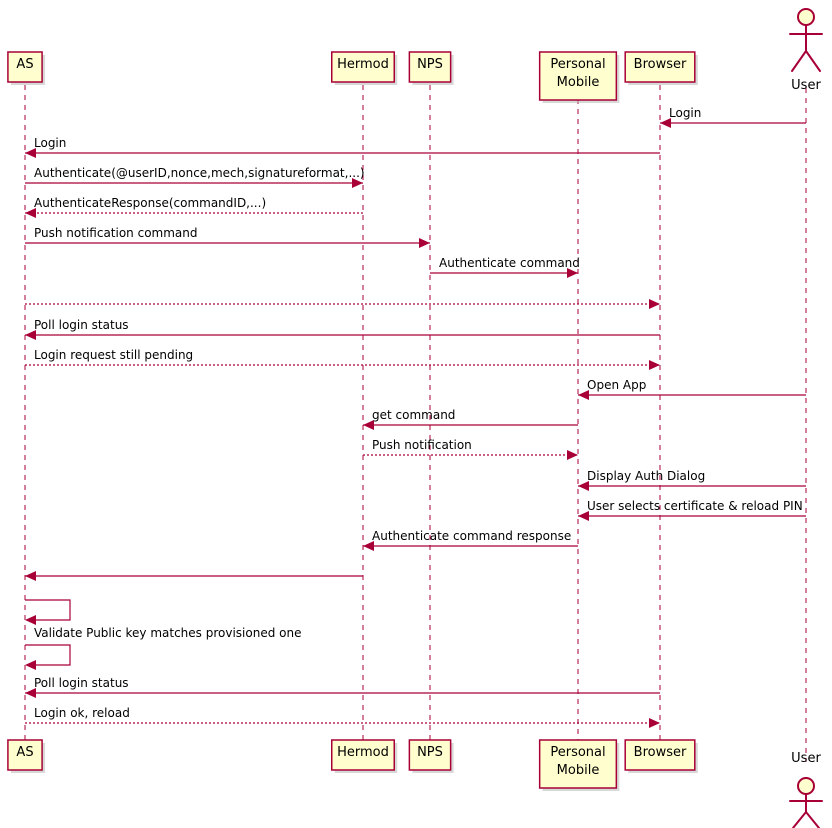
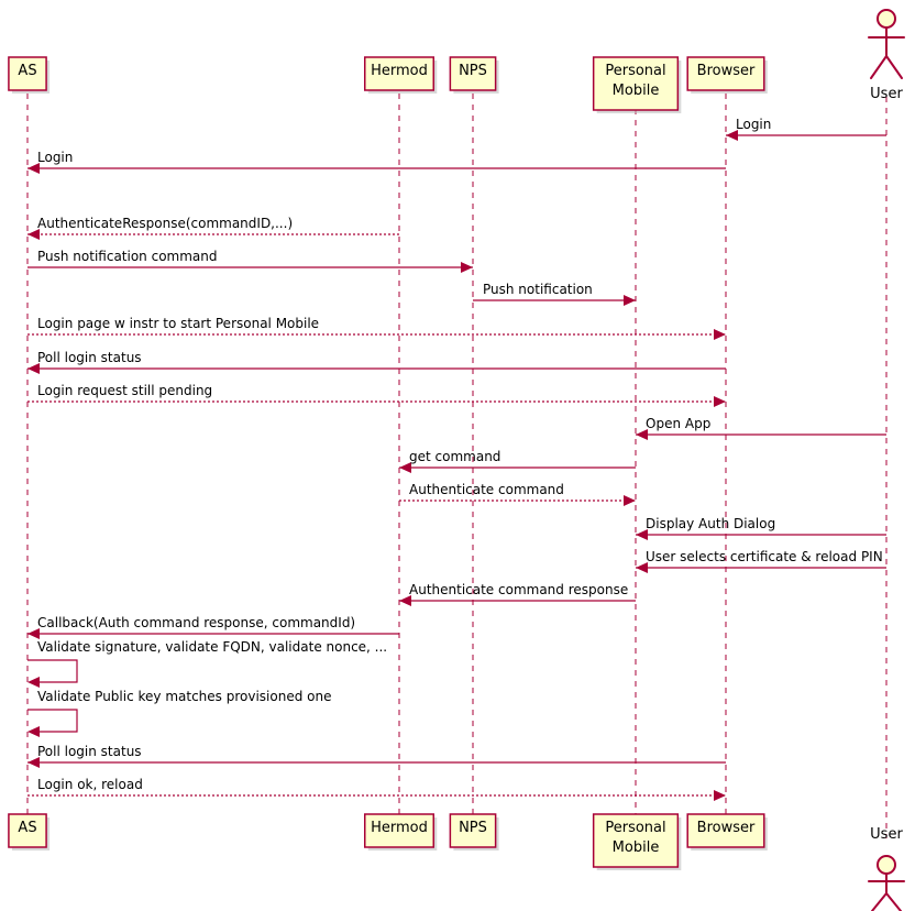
  Login
  Login
- Authenticate(@userID,nonce,mech,signatureformat,...)
  AuthenticateResponse(commandID,...)
  Push notification command
- Authenticate command
+ Push notification
+ Login page w instr to start Personal Mobile
  Poll login status
  Login request still pending
  Open App
  get command
- Push notification
+ Authenticate command
  Display Auth Dialog
  User selects certificate & reload PIN
  Authenticate command response
+ Callback(Auth command response, commandId)
  Poll login status
  Login ok, reload
+ Validate signature, validate FQDN, validate nonce, ...
  Validate Public key matches provisioned one
  AS
  Hermod
  NPS
  Personal
  Mobile
  Browser
  User
  AS
  Hermod
  NPS
  Personal
  Mobile
  Browser
  User
